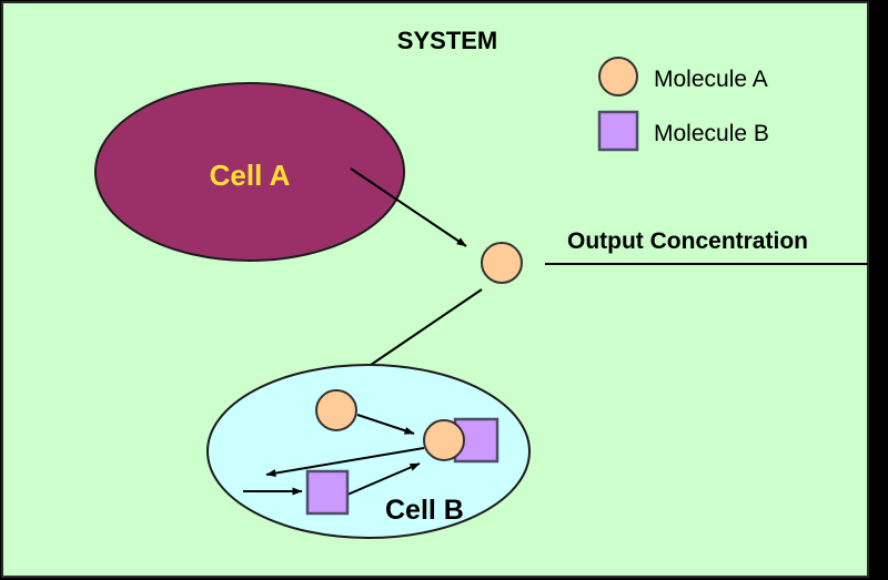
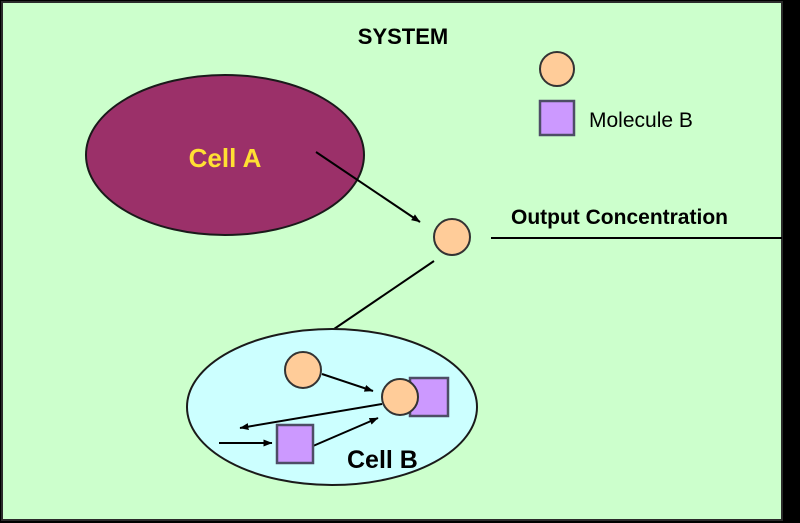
  SYSTEM
- Molecule A
  Molecule B
  Cell A
  Output Concentration
  Cell B
